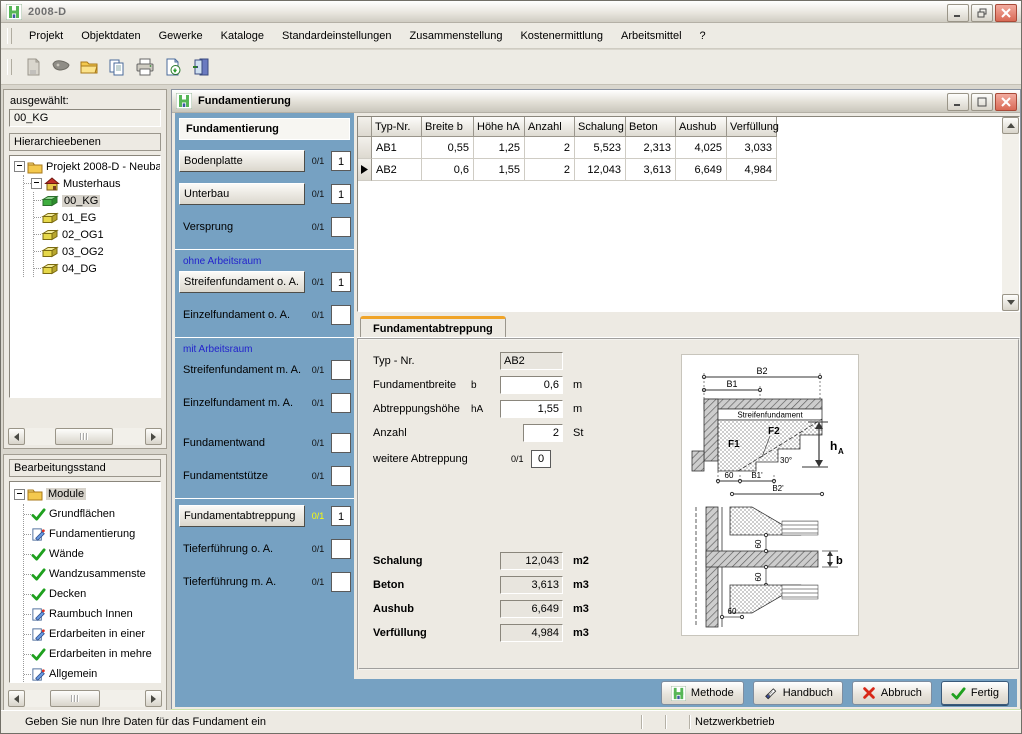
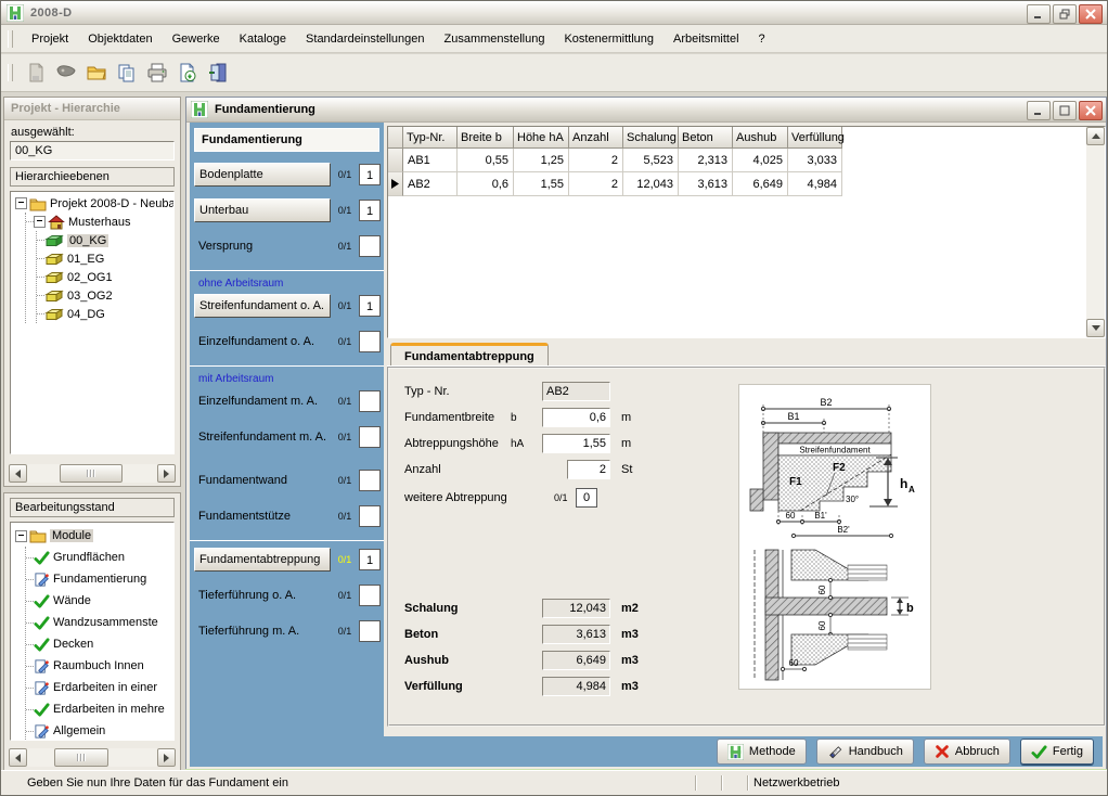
  2008-D
  Projekt
  Objektdaten
  Gewerke
  Kataloge
  Standardeinstellungen
  Zusammenstellung
  Kostenermittlung
  Arbeitsmittel
  ?
+ Projekt - Hierarchie
  ausgewählt:
  00_KG
  Hierarchieebenen
  Projekt 2008-D - Neuba
  Musterhaus
  00_KG
  01_EG
  02_OG1
  03_OG2
  04_DG
  Bearbeitungsstand
  Module
  Grundflächen
  Fundamentierung
  Wände
  Wandzusammenste
  Decken
  Raumbuch Innen
  Erdarbeiten in einer
  Erdarbeiten in mehre
  Allgemein
  Fundamentierung
  Fundamentierung
  Bodenplatte
  0/1
  1
  Unterbau
  0/1
  1
  Versprung
  0/1
  ohne Arbeitsraum
  Streifenfundament o. A.
  0/1
  1
  Einzelfundament o. A.
  0/1
  mit Arbeitsraum
- Streifenfundament m. A.
+ Einzelfundament m. A.
  0/1
- Einzelfundament m. A.
+ Streifenfundament m. A.
  0/1
  Fundamentwand
  0/1
  Fundamentstütze
  0/1
  Fundamentabtreppung
  0/1
  1
  Tieferführung o. A.
  0/1
  Tieferführung m. A.
  0/1
  Typ-Nr.
  Breite b
  Höhe hA
  Anzahl
  Schalung
  Beton
  Aushub
  Verfüllung
  AB1
  0,55
  1,25
  2
  5,523
  2,313
  4,025
  3,033
  AB2
  0,6
  1,55
  2
  12,043
  3,613
  6,649
  4,984
  Fundamentabtreppung
  Typ - Nr.
  AB2
  Fundamentbreite
  b
  0,6
  m
  Abtreppungshöhe
  hA
  1,55
  m
  Anzahl
  2
  St
  weitere Abtreppung
  0/1
  0
  Schalung
  12,043
  m2
  Beton
  3,613
  m3
  Aushub
  6,649
  m3
  Verfüllung
  4,984
  m3
  B2
  B1
  Streifenfundament
  F1
  F2
  30°
  h
  A
  60
  B1'
  B2'
  b
  60
  Methode
  Handbuch
  Abbruch
  Fertig
  Geben Sie nun Ihre Daten für das Fundament ein
  Netzwerkbetrieb
